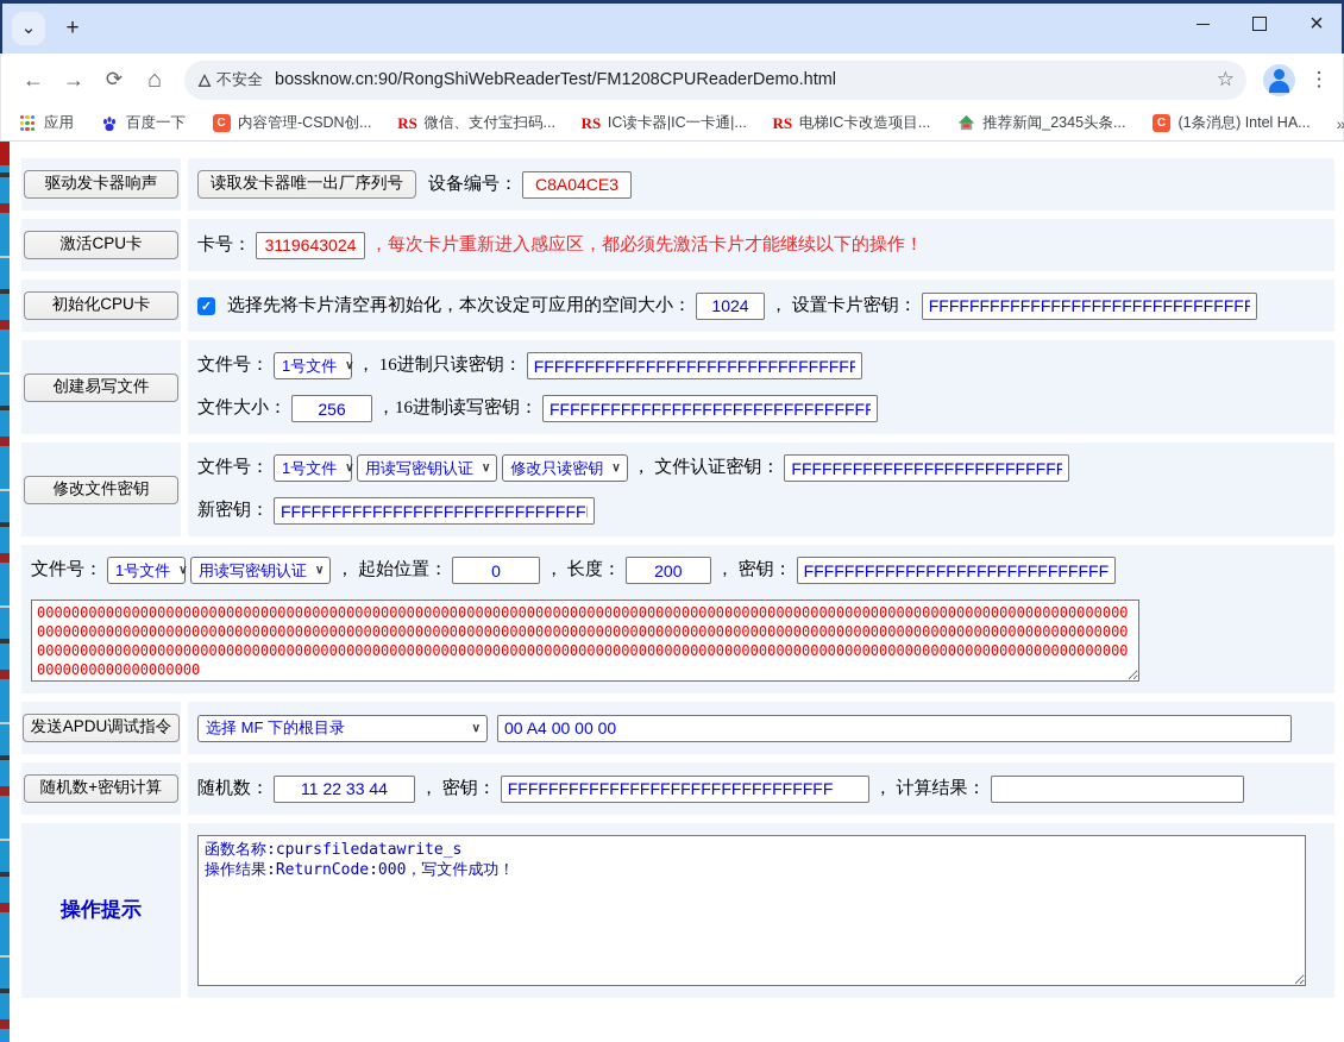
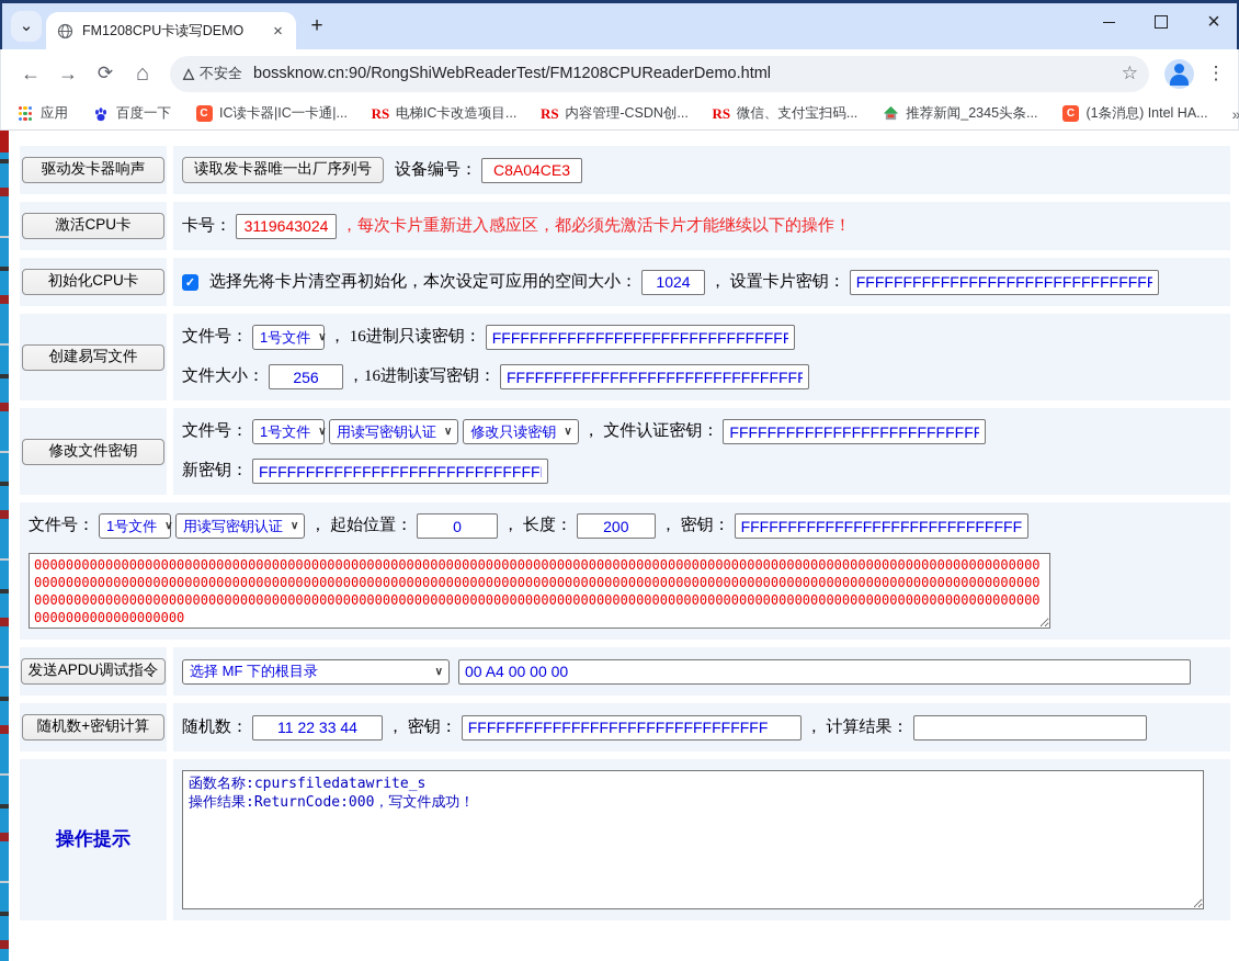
+ FM1208CPU卡读写DEMO
  不安全
  bossknow.cn:90/RongShiWebReaderTest/FM1208CPUReaderDemo.html
  应用
  百度一下
- 内容管理-CSDN创...
+ IC读卡器|IC一卡通|...
- 微信、支付宝扫码...
+ 电梯IC卡改造项目...
- IC读卡器|IC一卡通|...
+ 内容管理-CSDN创...
- 电梯IC卡改造项目...
+ 微信、支付宝扫码...
  推荐新闻_2345头条...
  (1条消息) Intel HA...
  驱动发卡器响声
  读取发卡器唯一出厂序列号
  设备编号：
  C8A04CE3
  激活CPU卡
  卡号：
  3119643024
  ，每次卡片重新进入感应区，都必须先激活卡片才能继续以下的操作！
  初始化CPU卡
  选择先将卡片清空再初始化，本次设定可应用的空间大小：
  1024
  ， 设置卡片密钥：
  FFFFFFFFFFFFFFFFFFFFFFFFFFFFFFFF
  创建易写文件
  文件号：
  1号文件
  ， 16进制只读密钥：
  FFFFFFFFFFFFFFFFFFFFFFFFFFFFFFFF
  文件大小：
  256
  ，16进制读写密钥：
  FFFFFFFFFFFFFFFFFFFFFFFFFFFFFFFF
  修改文件密钥
  文件号：
  1号文件
  用读写密钥认证
  修改只读密钥
  ， 文件认证密钥：
  FFFFFFFFFFFFFFFFFFFFFFFFFFF
  新密钥：
  FFFFFFFFFFFFFFFFFFFFFFFFFFFFFF
  文件号：
  1号文件
  用读写密钥认证
  ， 起始位置：
  0
  ， 长度：
  200
  ， 密钥：
  FFFFFFFFFFFFFFFFFFFFFFFFFFFFFF
  发送APDU调试指令
  选择 MF 下的根目录
  00 A4 00 00 00
  随机数+密钥计算
  随机数：
  11 22 33 44
  ， 密钥：
  FFFFFFFFFFFFFFFFFFFFFFFFFFFFFFFF
  ， 计算结果：
  操作提示
  函数名称:cpursfiledatawrite_s
  操作结果:ReturnCode:000，写文件成功！
